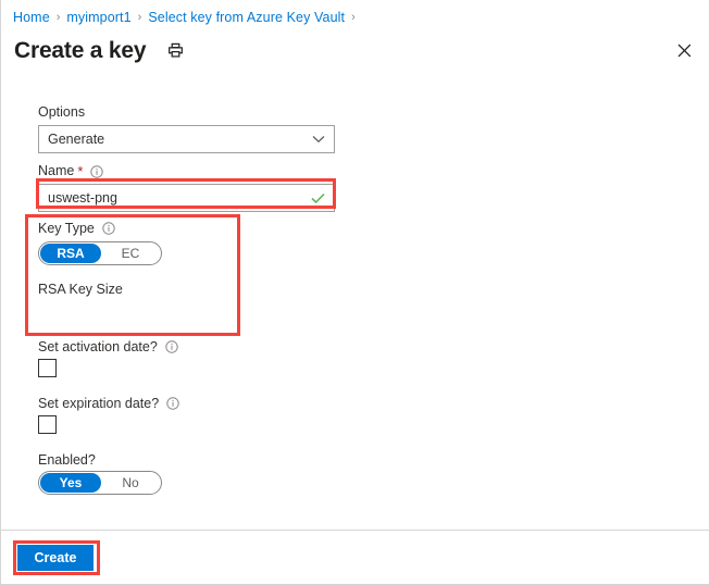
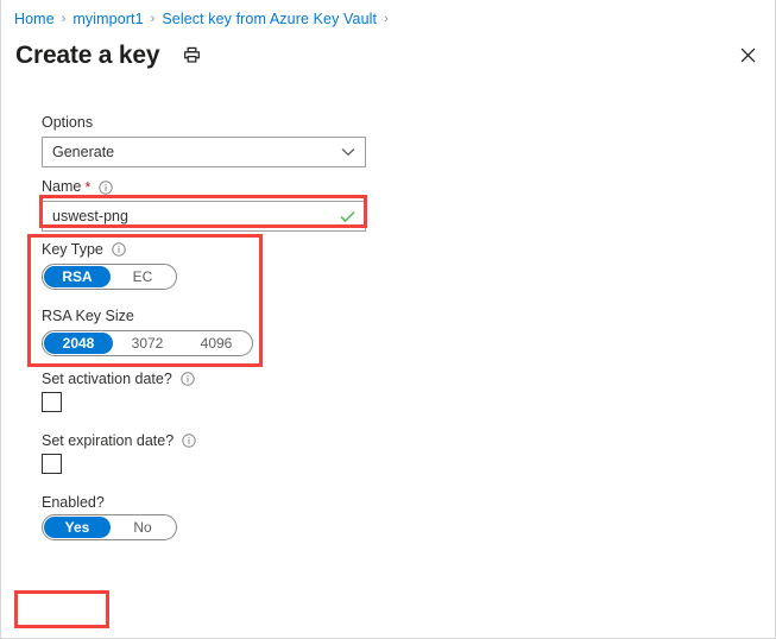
  Home
  ›
  myimport1
  ›
  Select key from Azure Key Vault
  ›
  Create a key
  Options
  Generate
  Name
  *
  uswest-png
  Key Type
  RSA
  EC
  RSA Key Size
+ 2048
+ 3072
+ 4096
  Set activation date?
  Set expiration date?
  Enabled?
  Yes
  No
- Create
